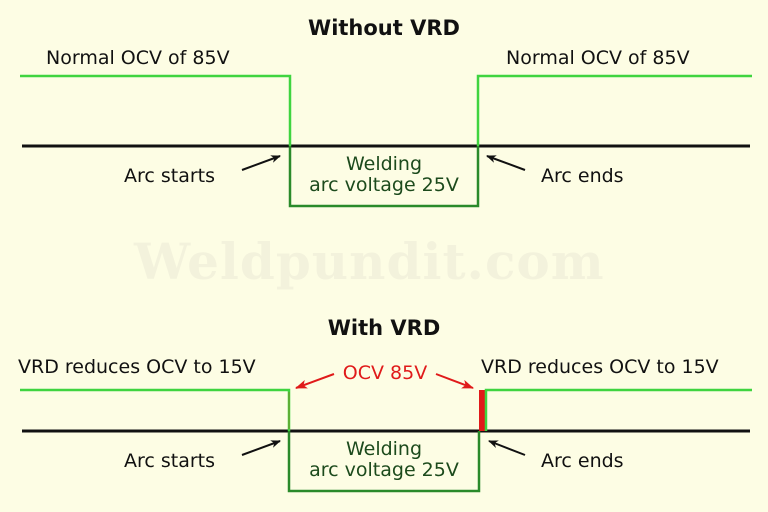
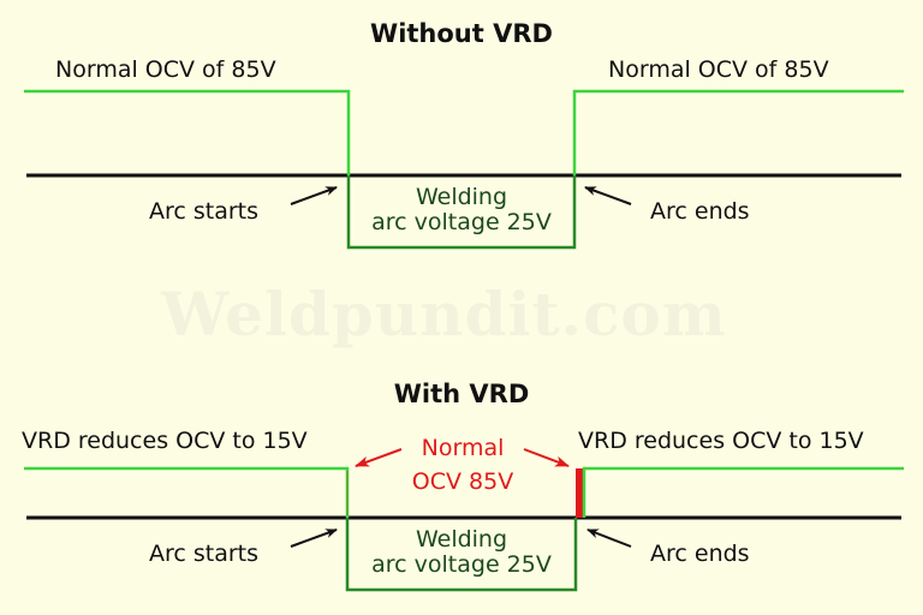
  Without VRD
  Normal OCV of 85V
  Normal OCV of 85V
  Arc starts
  Arc ends
  Welding
  arc voltage 25V
  With VRD
  VRD reduces OCV to 15V
  VRD reduces OCV to 15V
+ Normal
  OCV 85V
  Arc starts
  Arc ends
  Welding
  arc voltage 25V
